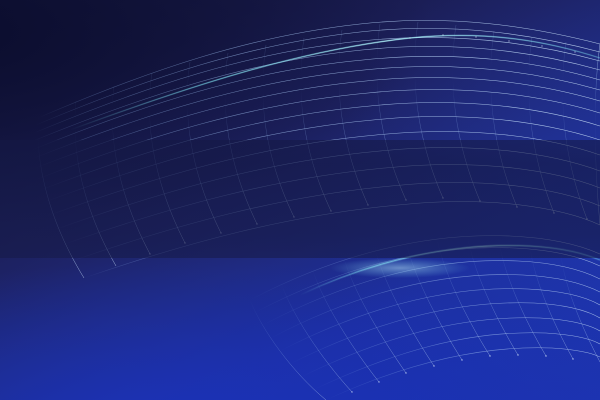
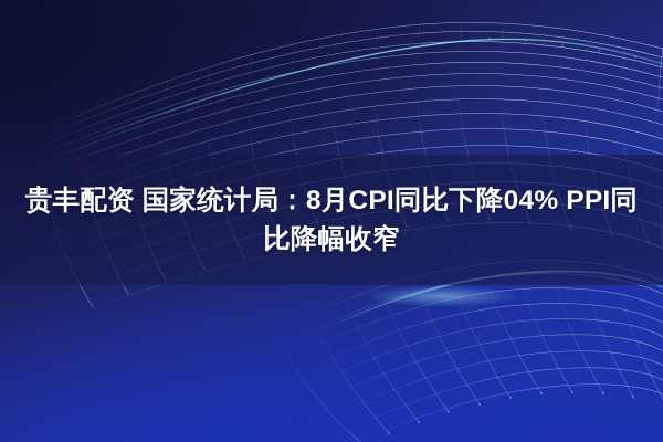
+ 贵丰配资 国家统计局：8月CPI同比下降04% PPI同比降幅收窄
